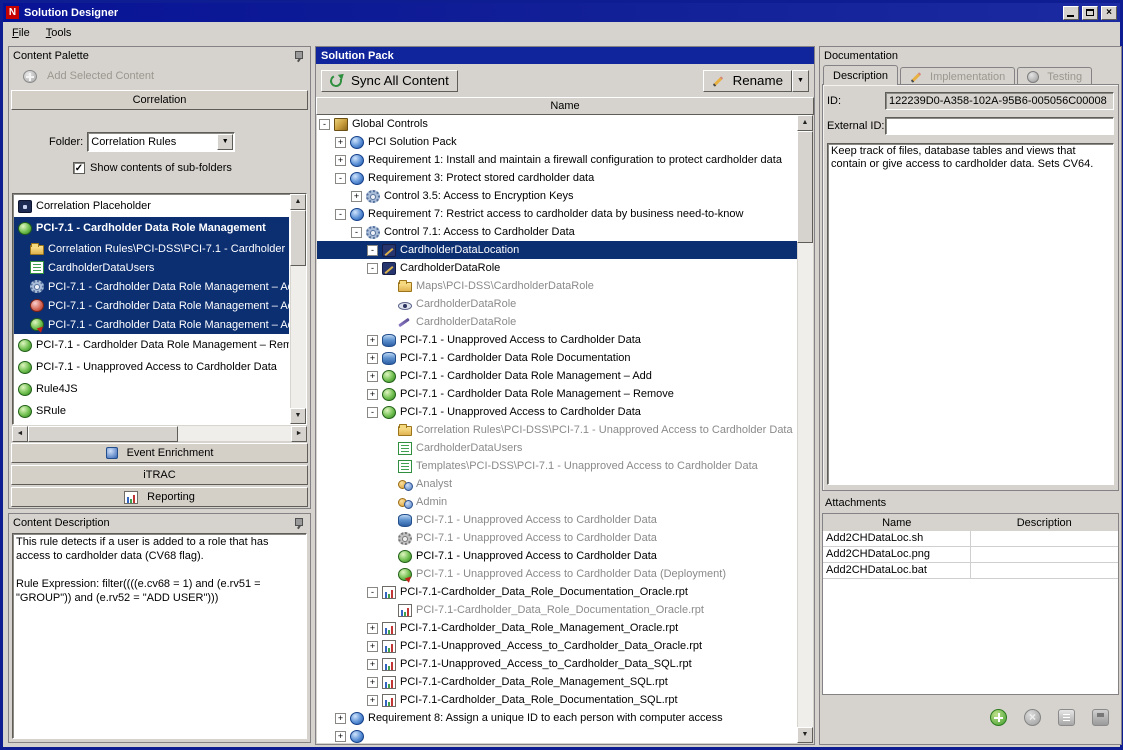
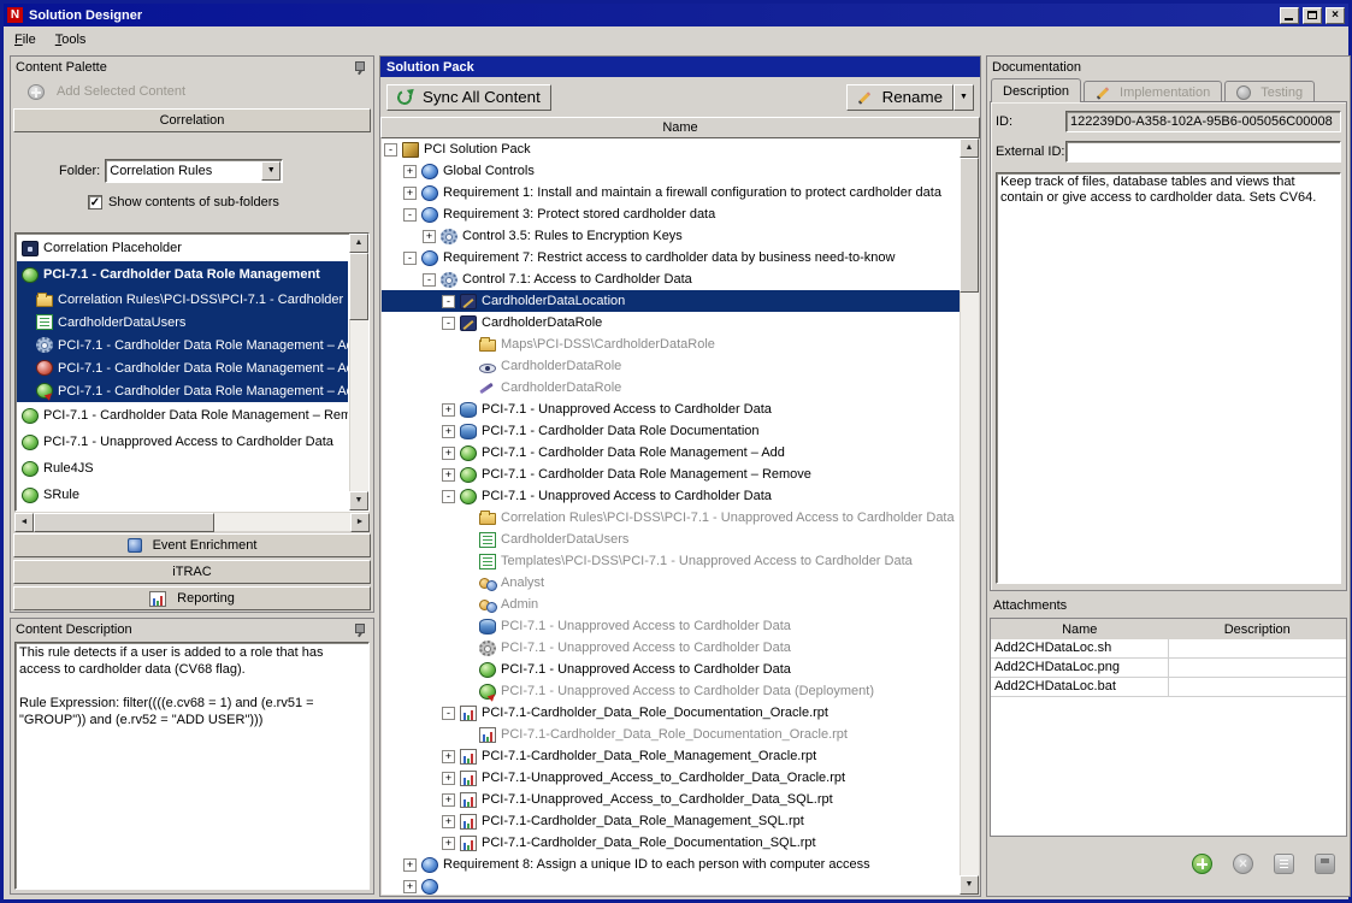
  N
  Solution Designer
  ×
  File
  Tools
  Content Palette
  Add Selected Content
  Correlation
  Folder:
  Correlation Rules
  ✓
  Show contents of sub-folders
  Correlation Placeholder
  PCI-7.1 - Cardholder Data Role Management
  Correlation Rules\PCI-DSS\PCI-7.1 - Cardholder
  CardholderDataUsers
  PCI-7.1 - Cardholder Data Role Management – A
  PCI-7.1 - Cardholder Data Role Management – A
  PCI-7.1 - Cardholder Data Role Management – A
  PCI-7.1 - Cardholder Data Role Management – Rem
  PCI-7.1 - Unapproved Access to Cardholder Data
  Rule4JS
  SRule
  Event Enrichment
  iTRAC
  Reporting
  Content Description
  This rule detects if a user is added to a role that has access to cardholder data (CV68 flag).
  Rule Expression: filter((((e.cv68 = 1) and (e.rv51 = "GROUP")) and (e.rv52 = "ADD USER")))
  Solution Pack
  Sync All Content
  Rename
  Name
  -
- Global Controls
+ PCI Solution Pack
  +
- PCI Solution Pack
+ Global Controls
  +
  Requirement 1: Install and maintain a firewall configuration to protect cardholder data
  -
  Requirement 3: Protect stored cardholder data
  +
- Control 3.5: Access to Encryption Keys
+ Control 3.5: Rules to Encryption Keys
  -
  Requirement 7: Restrict access to cardholder data by business need-to-know
  -
  Control 7.1: Access to Cardholder Data
  -
  CardholderDataLocation
  -
  CardholderDataRole
  Maps\PCI-DSS\CardholderDataRole
  CardholderDataRole
  CardholderDataRole
  +
  PCI-7.1 - Unapproved Access to Cardholder Data
  +
  PCI-7.1 - Cardholder Data Role Documentation
  +
  PCI-7.1 - Cardholder Data Role Management – Add
  +
  PCI-7.1 - Cardholder Data Role Management – Remove
  -
  PCI-7.1 - Unapproved Access to Cardholder Data
  Correlation Rules\PCI-DSS\PCI-7.1 - Unapproved Access to Cardholder Data
  CardholderDataUsers
  Templates\PCI-DSS\PCI-7.1 - Unapproved Access to Cardholder Data
  Analyst
  Admin
  PCI-7.1 - Unapproved Access to Cardholder Data
  PCI-7.1 - Unapproved Access to Cardholder Data
  PCI-7.1 - Unapproved Access to Cardholder Data
  PCI-7.1 - Unapproved Access to Cardholder Data (Deployment)
  -
  PCI-7.1-Cardholder_Data_Role_Documentation_Oracle.rpt
  PCI-7.1-Cardholder_Data_Role_Documentation_Oracle.rpt
  +
  PCI-7.1-Cardholder_Data_Role_Management_Oracle.rpt
  +
  PCI-7.1-Unapproved_Access_to_Cardholder_Data_Oracle.rpt
  +
  PCI-7.1-Unapproved_Access_to_Cardholder_Data_SQL.rpt
  +
  PCI-7.1-Cardholder_Data_Role_Management_SQL.rpt
  +
  PCI-7.1-Cardholder_Data_Role_Documentation_SQL.rpt
  +
  Requirement 8: Assign a unique ID to each person with computer access
  +
  Documentation
  Description
  Implementation
  Testing
  ID:
  122239D0-A358-102A-95B6-005056C00008
  External ID:
  Keep track of files, database tables and views that contain or give access to cardholder data. Sets CV64.
  Attachments
  Name
  Description
  Add2CHDataLoc.sh
  Add2CHDataLoc.png
  Add2CHDataLoc.bat
